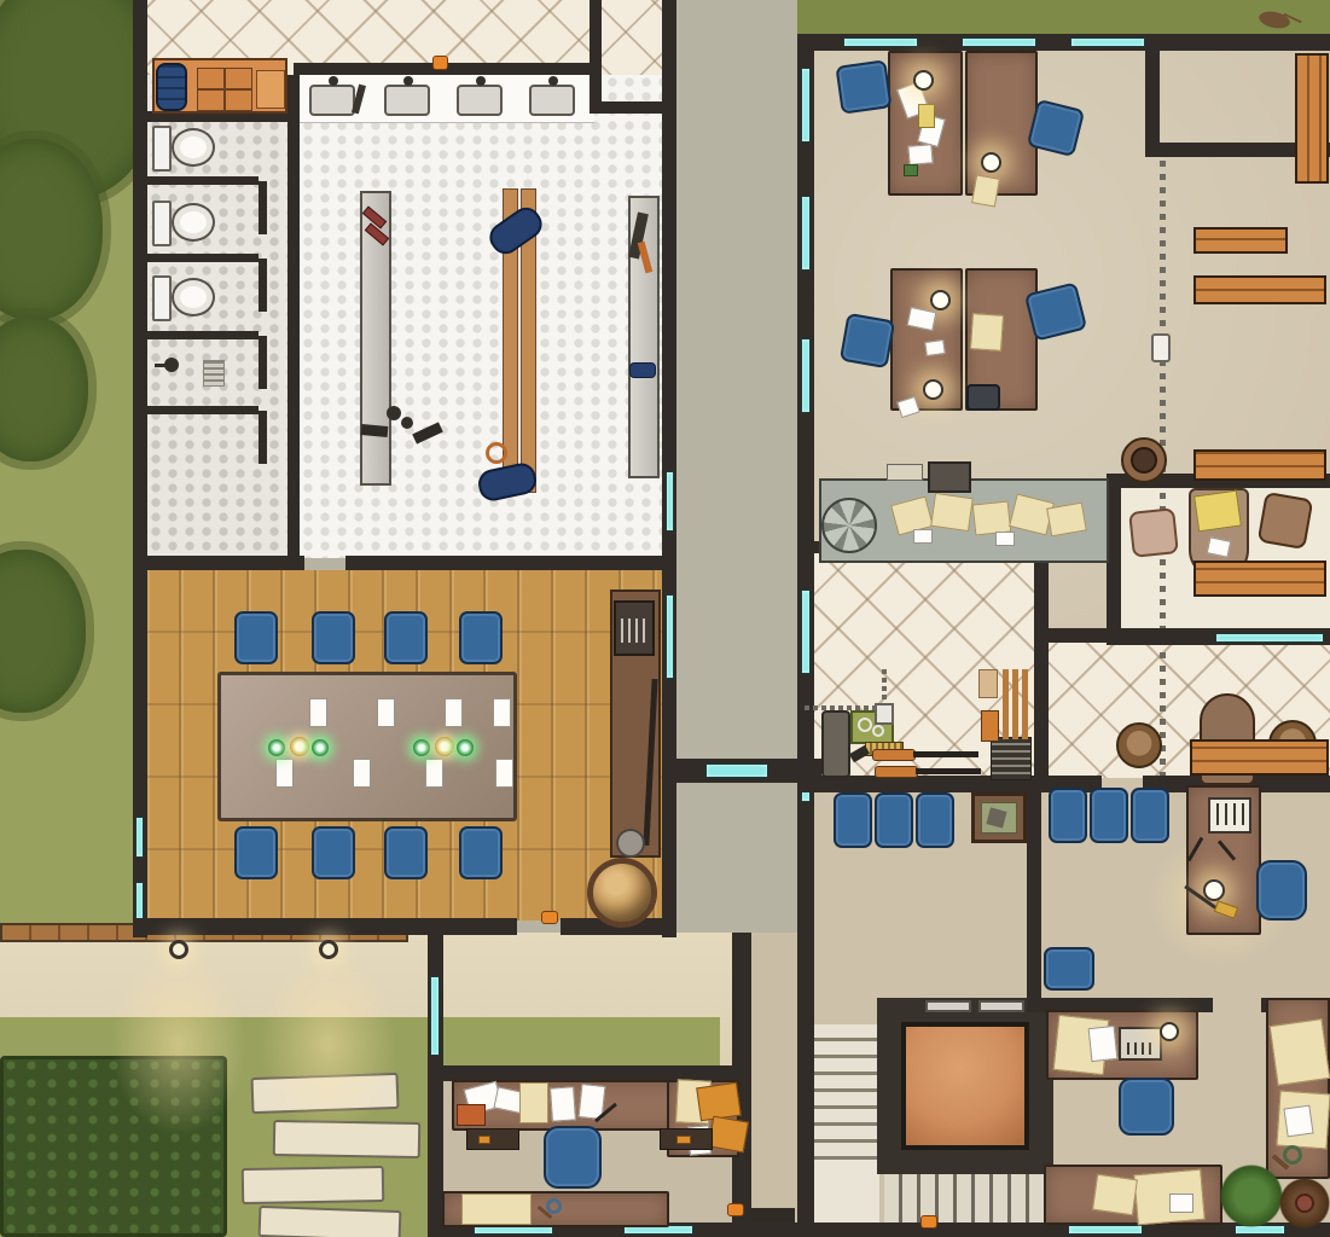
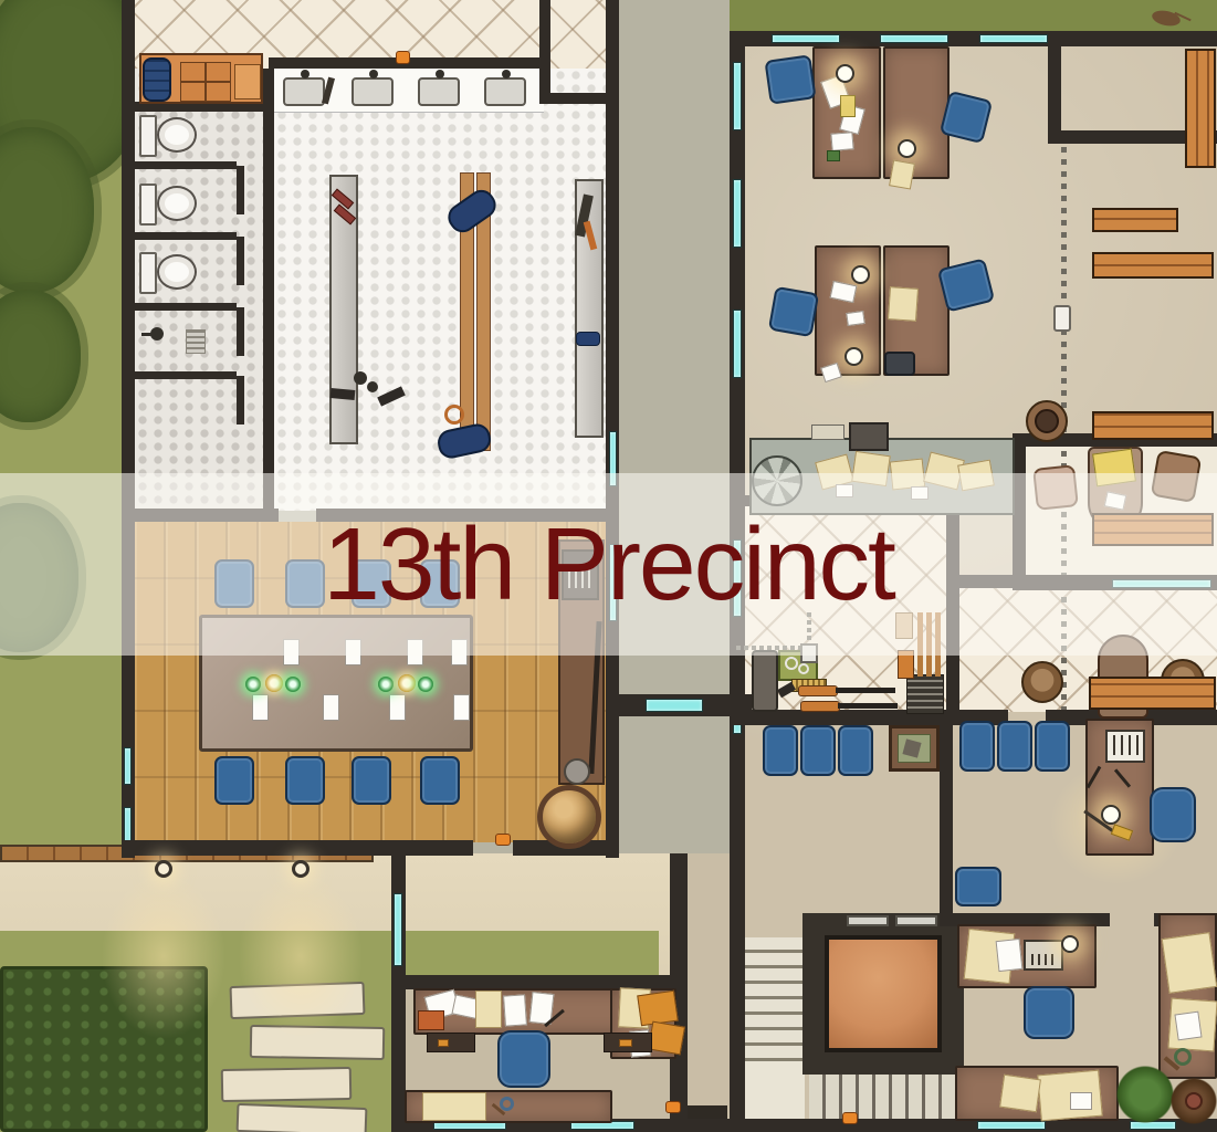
+ 13th Precinct
